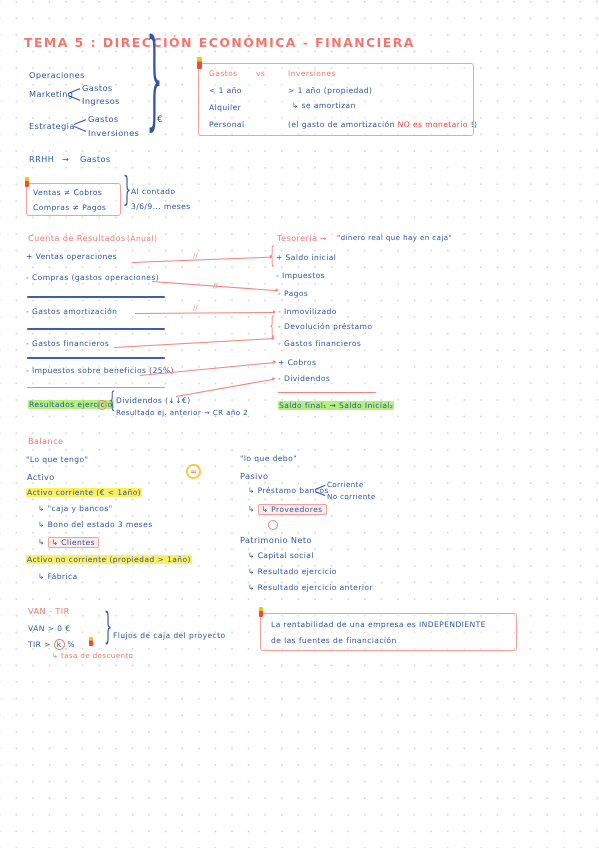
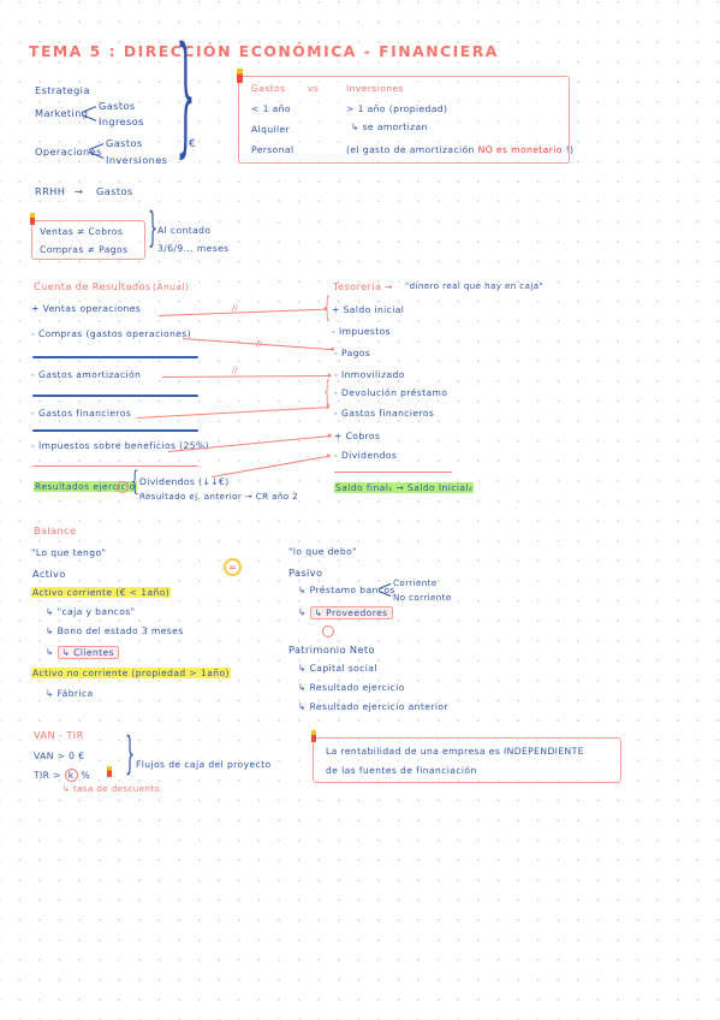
  TEMA 5 : DIRECCIÓN ECONÓMICA - FINANCIERA
- Operaciones
+ Estrategia
  Marketing
  Gastos
  Ingresos
- Estrategia
+ Operaciones
  Gastos
  Inversiones
  RRHH
  →
  Gastos
  }
  €
  Gastos
  vs
  Inversiones
  < 1 año
  > 1 año (propiedad)
  Alquiler
  ↳ se amortizan
  Personal
  (el gasto de amortización NO es monetario !)
  Ventas ≠ Cobros
  Compras ≠ Pagos
  }
  Al contado
  3/6/9... meses
  Cuenta de Resultados
  (Anual)
  + Ventas operaciones
  - Compras (gastos operaciones)
  - Gastos amortización
  - Gastos financieros
  - Impuestos sobre beneficios (25%)
  Resultados ejercicio
  {
  Dividendos (↓↓€)
  Resultado ej. anterior → CR año 2
  Tesorería
  →
  "dinero real que hay en caja"
  + Saldo inicial
  - Impuestos
  - Pagos
  - Inmovilizado
  - Devolución préstamo
  - Gastos financieros
  + Cobros
  - Dividendos
  Saldo final₁ → Saldo Inicial₂
  {
  //
  //
  //
  Balance
  "Lo que tengo"
  "lo que debo"
  =
  Activo
  Activo corriente (€ < 1año)
  ↳ "caja y bancos"
  ↳ Bono del estado 3 meses
  ↳ ↳ Clientes
  Activo no corriente (propiedad > 1año)
  ↳ Fábrica
  Pasivo
  ↳ Préstamo bancos
  Corriente
  No corriente
  ↳ ↳ Proveedores
  Patrimonio Neto
  ↳ Capital social
  ↳ Resultado ejercicio
  ↳ Resultado ejercicio anterior
  VAN - TIR
  VAN > 0 €
  TIR > k %
  ↳ tasa de descuento
  }
  Flujos de caja del proyecto
  La rentabilidad de una empresa es INDEPENDIENTE
  de las fuentes de financiación
